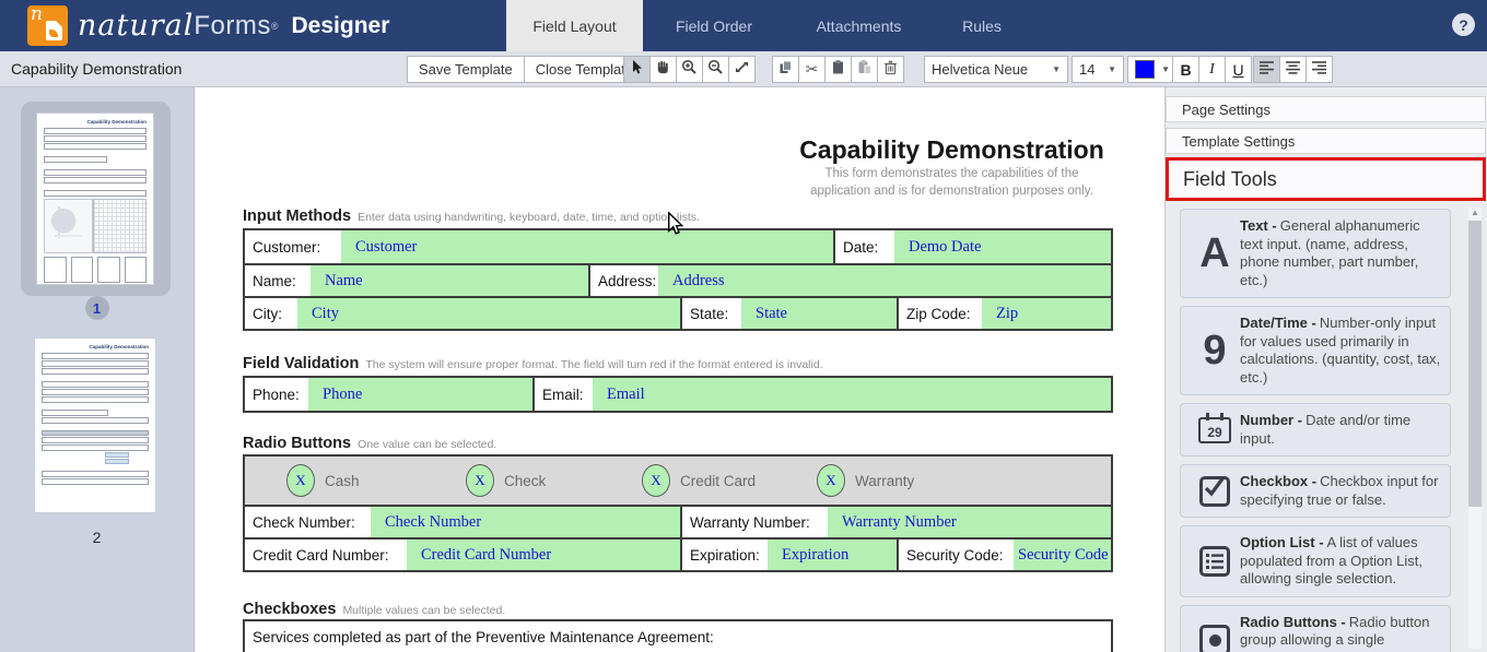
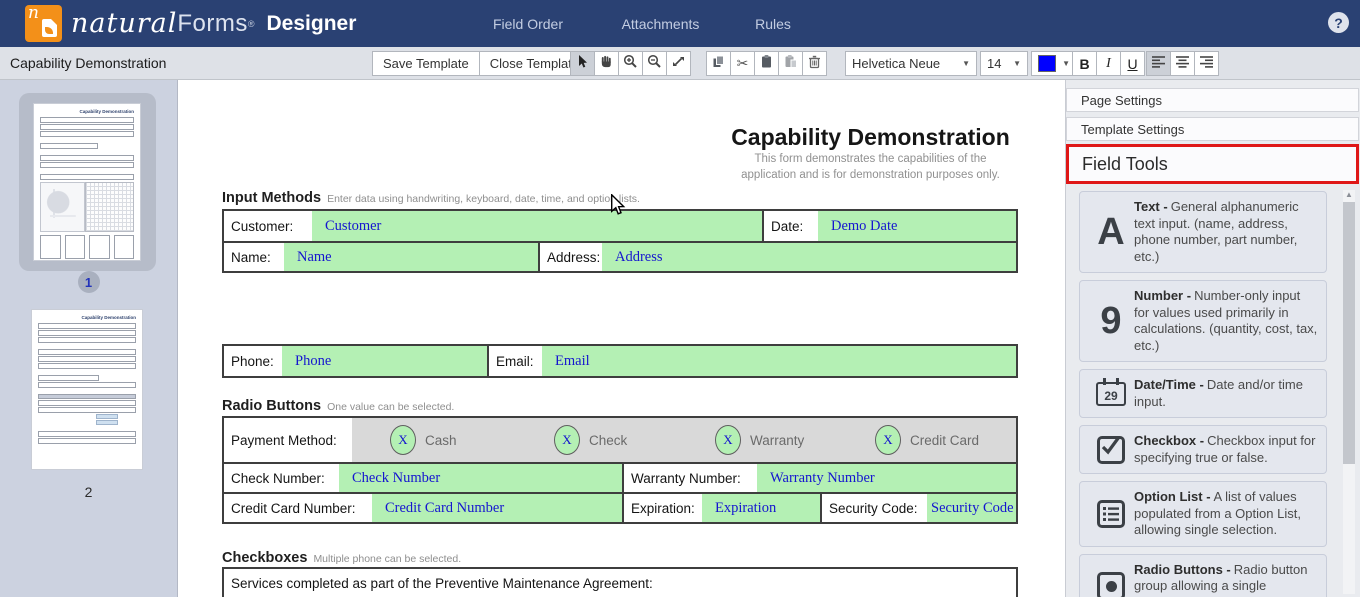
  n
  natural
  Forms
  ®
  Designer
- Field Layout
  Field Order
  Attachments
  Rules
  ?
  Capability Demonstration
  Save Template
  Close Templa
  ✂
  Helvetica Neue
  ▼
  14
  ▼
  ▼
  B
  I
  U
  1
  2
  Capability Demonstration
  This form demonstrates the capabilities of the
  application and is for demonstration purposes only.
  Input Methods Enter data using handwriting, keyboard, date, time, and optio lists.
  Customer:
  Customer
  Date:
  Demo Date
  Name:
  Name
  Address:
  Address
- City:
- City
- State:
- State
- Zip Code:
- Zip
- Field Validation The system will ensure proper format. The field will turn red if the format entered is invalid.
  Phone:
  Phone
  Email:
  Email
  Radio Buttons One value can be selected.
+ Payment Method:
  X
  Cash
  X
  Check
  X
- Credit Card
+ Warranty
  X
- Warranty
+ Credit Card
  Check Number:
  Check Number
  Warranty Number:
  Warranty Number
  Credit Card Number:
  Credit Card Number
  Expiration:
  Expiration
  Security Code:
  Security Code
- Checkboxes Multiple values can be selected.
+ Checkboxes Multiple phone can be selected.
  Services completed as part of the Preventive Maintenance Agreement:
  Page Settings
  Template Settings
  Field Tools
  A
  Text - General alphanumeric text input. (name, address, phone number, part number, etc.)
  9
- Date/Time - Number-only input for values used primarily in calculations. (quantity, cost, tax, etc.)
+ Number - Number-only input for values used primarily in calculations. (quantity, cost, tax, etc.)
  29
- Number - Date and/or time input.
+ Date/Time - Date and/or time input.
  Checkbox - Checkbox input for specifying true or false.
  Option List - A list of values populated from a Option List, allowing single selection.
  ▲
